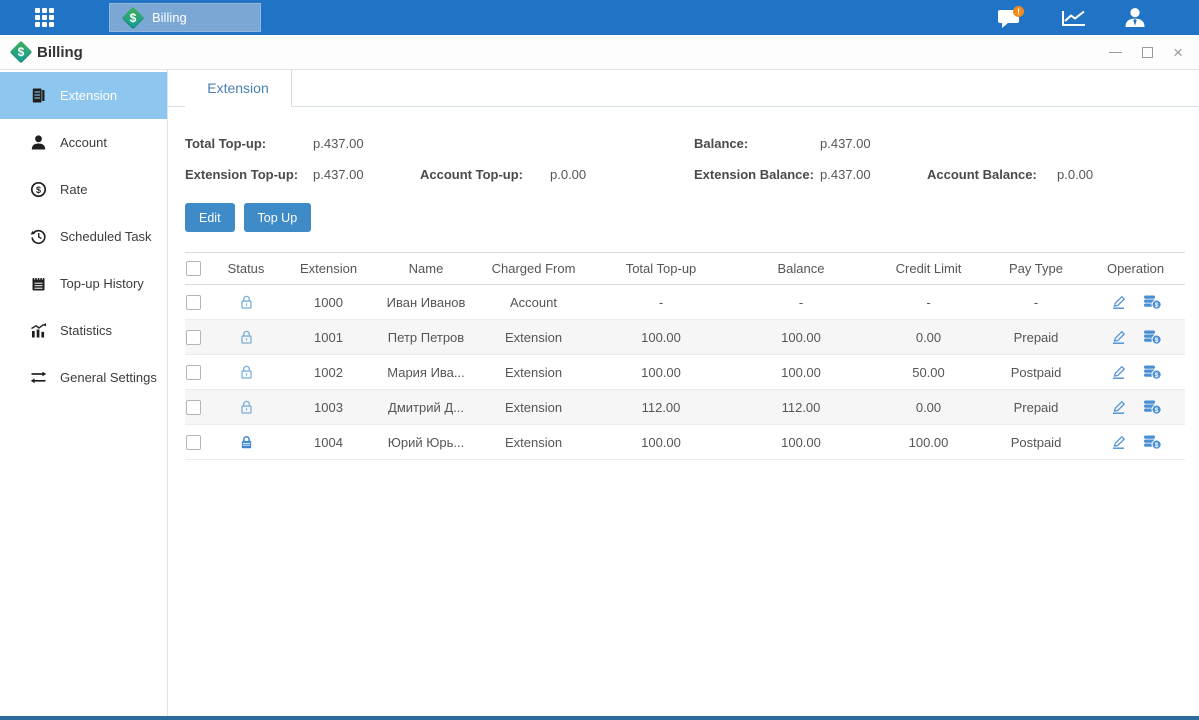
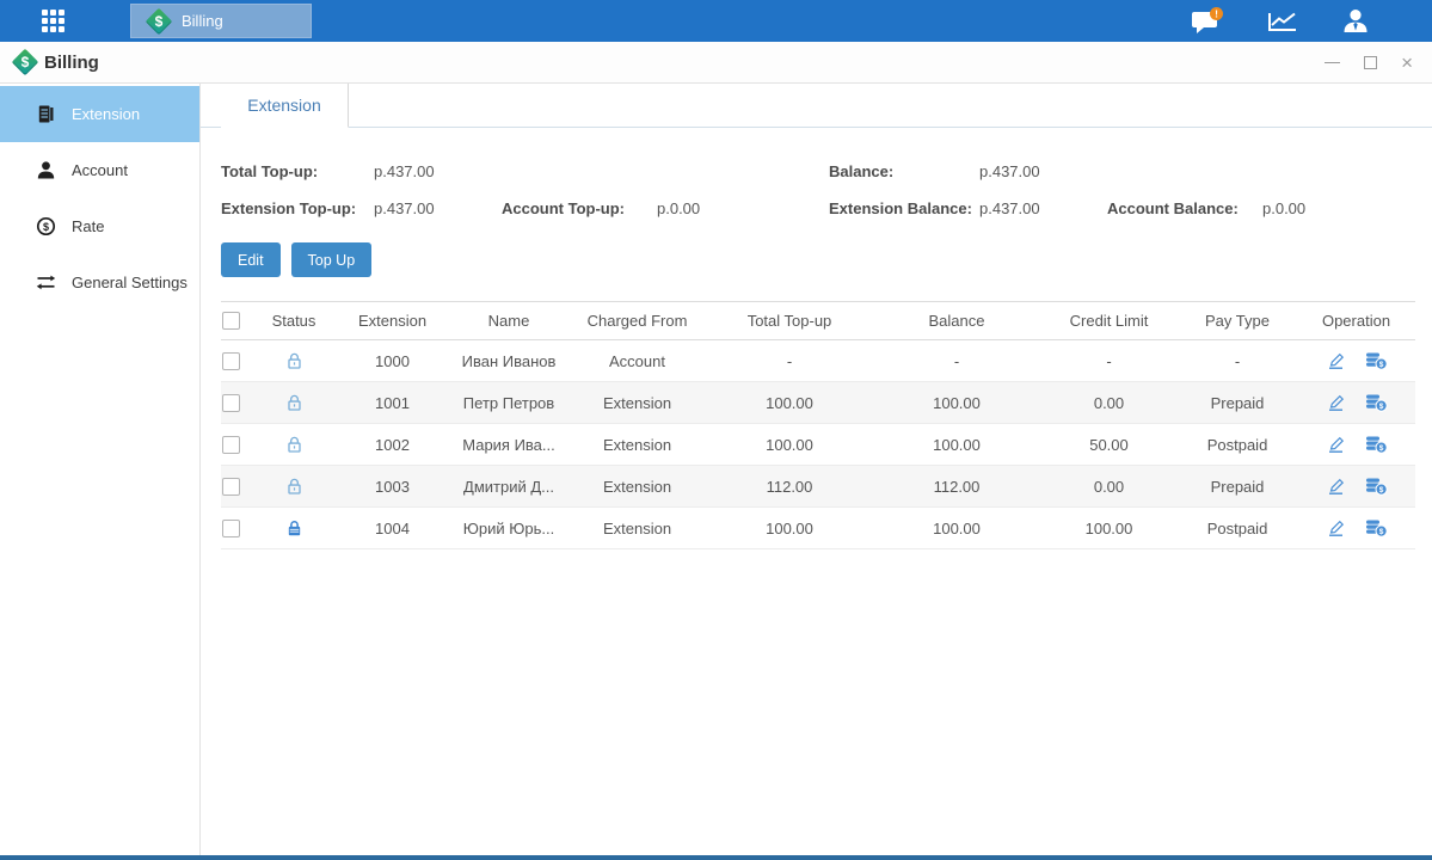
  $
  Billing
  !
  $
  Billing
  ×
  Extension
  Account
  $
  Rate
- Scheduled Task
- Top-up History
- Statistics
  General Settings
  Extension
  Total Top-up:
  p.437.00
  Extension Top-up:
  p.437.00
  Account Top-up:
  p.0.00
  Balance:
  p.437.00
  Extension Balance:
  p.437.00
  Account Balance:
  p.0.00
  Edit
  Top Up
  Status
  Extension
  Name
  Charged From
  Total Top-up
  Balance
  Credit Limit
  Pay Type
  Operation
  1000
  Иван Иванов
  Account
  -
  -
  -
  -
  1001
  Петр Петров
  Extension
  100.00
  100.00
  0.00
  Prepaid
  1002
  Мария Ива...
  Extension
  100.00
  100.00
  50.00
  Postpaid
  1003
  Дмитрий Д...
  Extension
  112.00
  112.00
  0.00
  Prepaid
  1004
  Юрий Юрь...
  Extension
  100.00
  100.00
  100.00
  Postpaid
